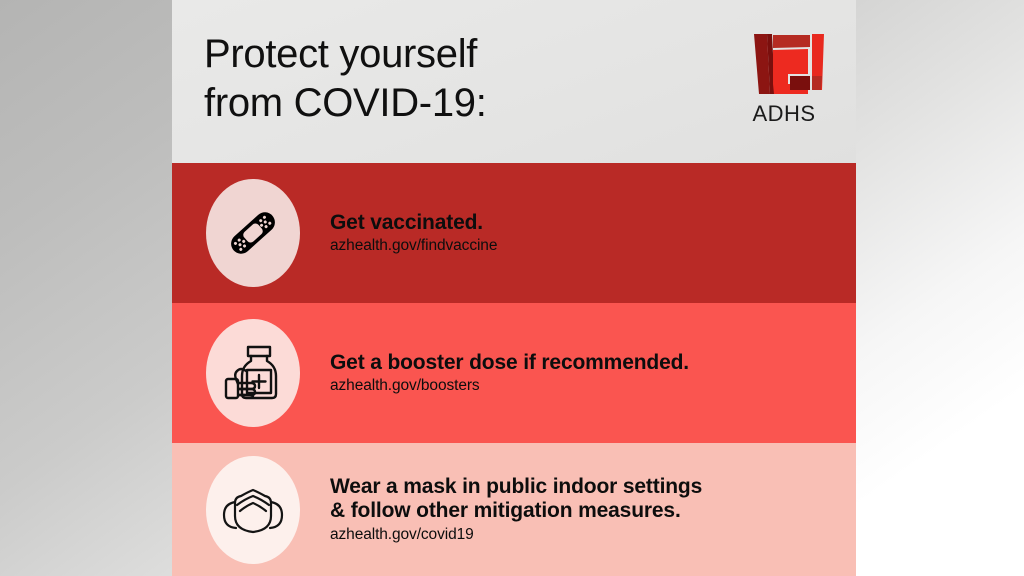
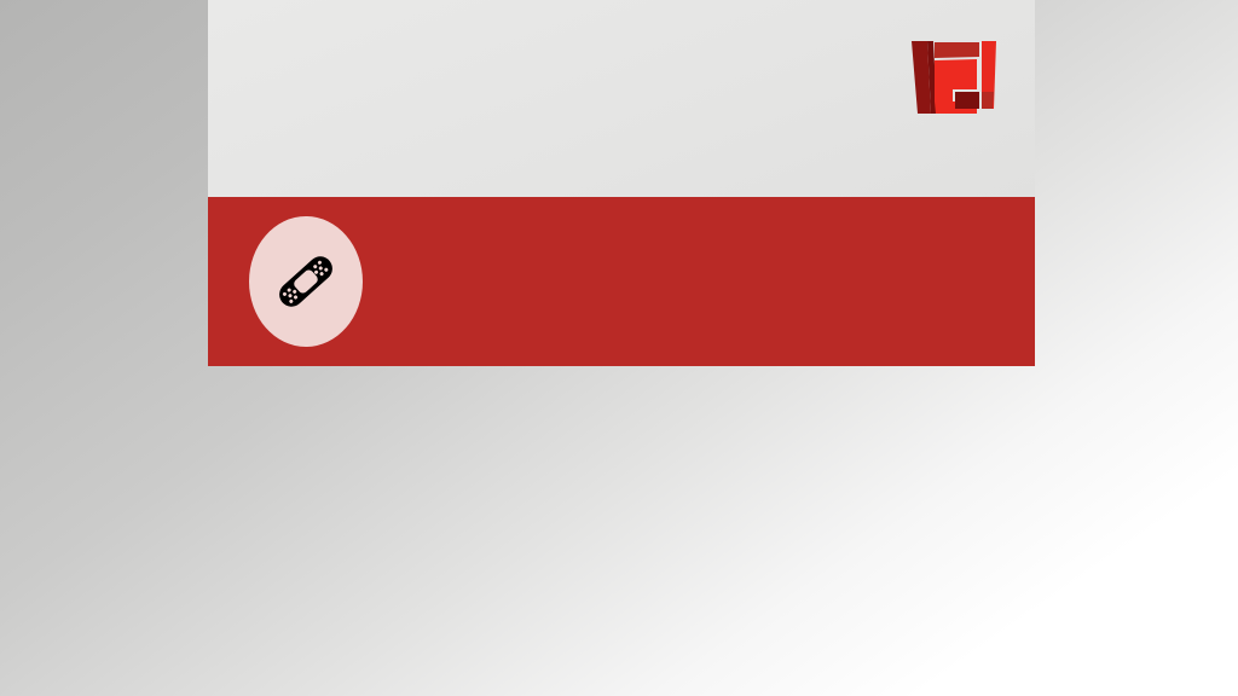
- Protect yourself
- from COVID-19:
- ADHS
- Get vaccinated.
- azhealth.gov/findvaccine
- Get a booster dose if recommended.
- azhealth.gov/boosters
- Wear a mask in public indoor settings
- & follow other mitigation measures.
- azhealth.gov/covid19
